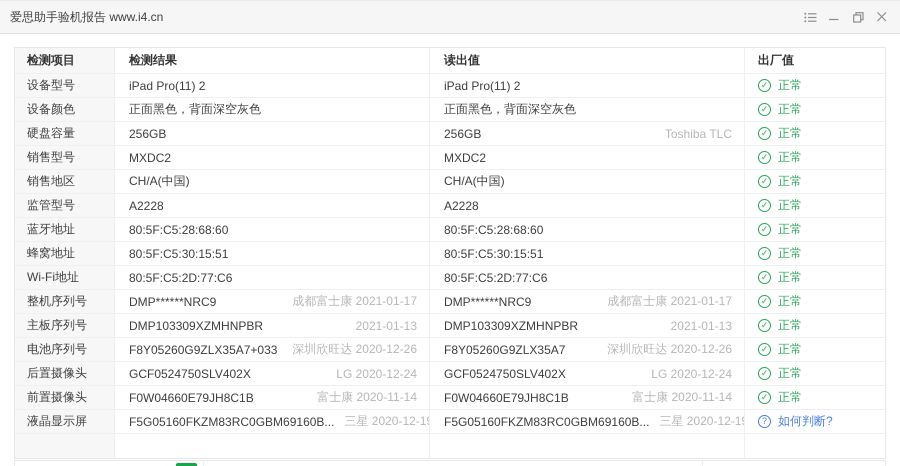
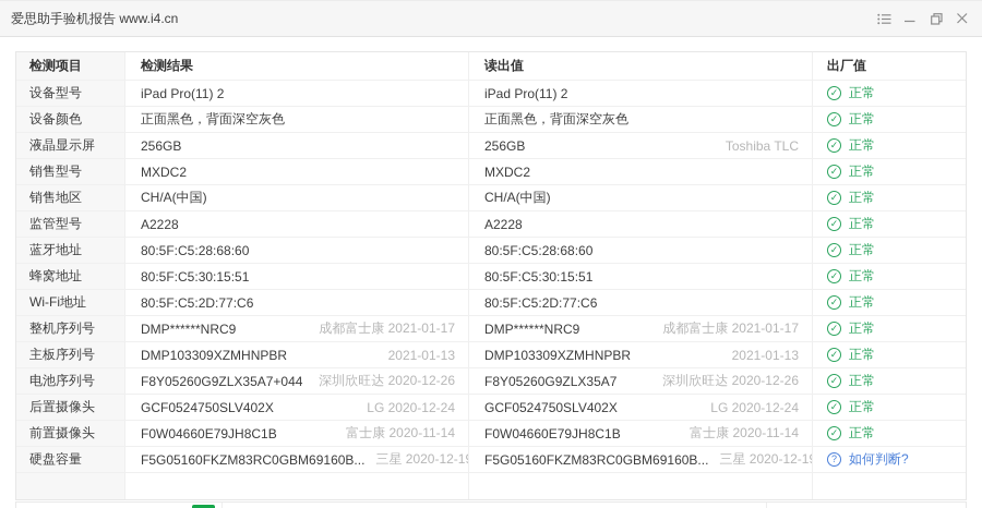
  爱思助手验机报告 www.i4.cn
  检测项目
  检测结果
  读出值
  出厂值
  设备型号
  iPad Pro(11) 2
  iPad Pro(11) 2
  ✓
  正常
  设备颜色
  正面黑色，背面深空灰色
  正面黑色，背面深空灰色
  ✓
  正常
- 硬盘容量
+ 液晶显示屏
  256GB
  256GB
  Toshiba TLC
  ✓
  正常
  销售型号
  MXDC2
  MXDC2
  ✓
  正常
  销售地区
  CH/A(中国)
  CH/A(中国)
  ✓
  正常
  监管型号
  A2228
  A2228
  ✓
  正常
  蓝牙地址
  80:5F:C5:28:68:60
  80:5F:C5:28:68:60
  ✓
  正常
  蜂窝地址
  80:5F:C5:30:15:51
  80:5F:C5:30:15:51
  ✓
  正常
  Wi-Fi地址
  80:5F:C5:2D:77:C6
  80:5F:C5:2D:77:C6
  ✓
  正常
  整机序列号
  DMP******NRC9
  成都富士康 2021-01-17
  DMP******NRC9
  成都富士康 2021-01-17
  ✓
  正常
  主板序列号
  DMP103309XZMHNPBR
  2021-01-13
  DMP103309XZMHNPBR
  2021-01-13
  ✓
  正常
  电池序列号
- F8Y05260G9ZLX35A7+033
+ F8Y05260G9ZLX35A7+044
  深圳欣旺达 2020-12-26
  F8Y05260G9ZLX35A7
  深圳欣旺达 2020-12-26
  ✓
  正常
  后置摄像头
  GCF0524750SLV402X
  LG 2020-12-24
  GCF0524750SLV402X
  LG 2020-12-24
  ✓
  正常
  前置摄像头
  F0W04660E79JH8C1B
  富士康 2020-11-14
  F0W04660E79JH8C1B
  富士康 2020-11-14
  ✓
  正常
- 液晶显示屏
+ 硬盘容量
  F5G05160FKZM83RC0GBM69160B...
  三星 2020-12-1
  F5G05160FKZM83RC0GBM69160B...
  三星 2020-12-1
  ?
  如何判断?
